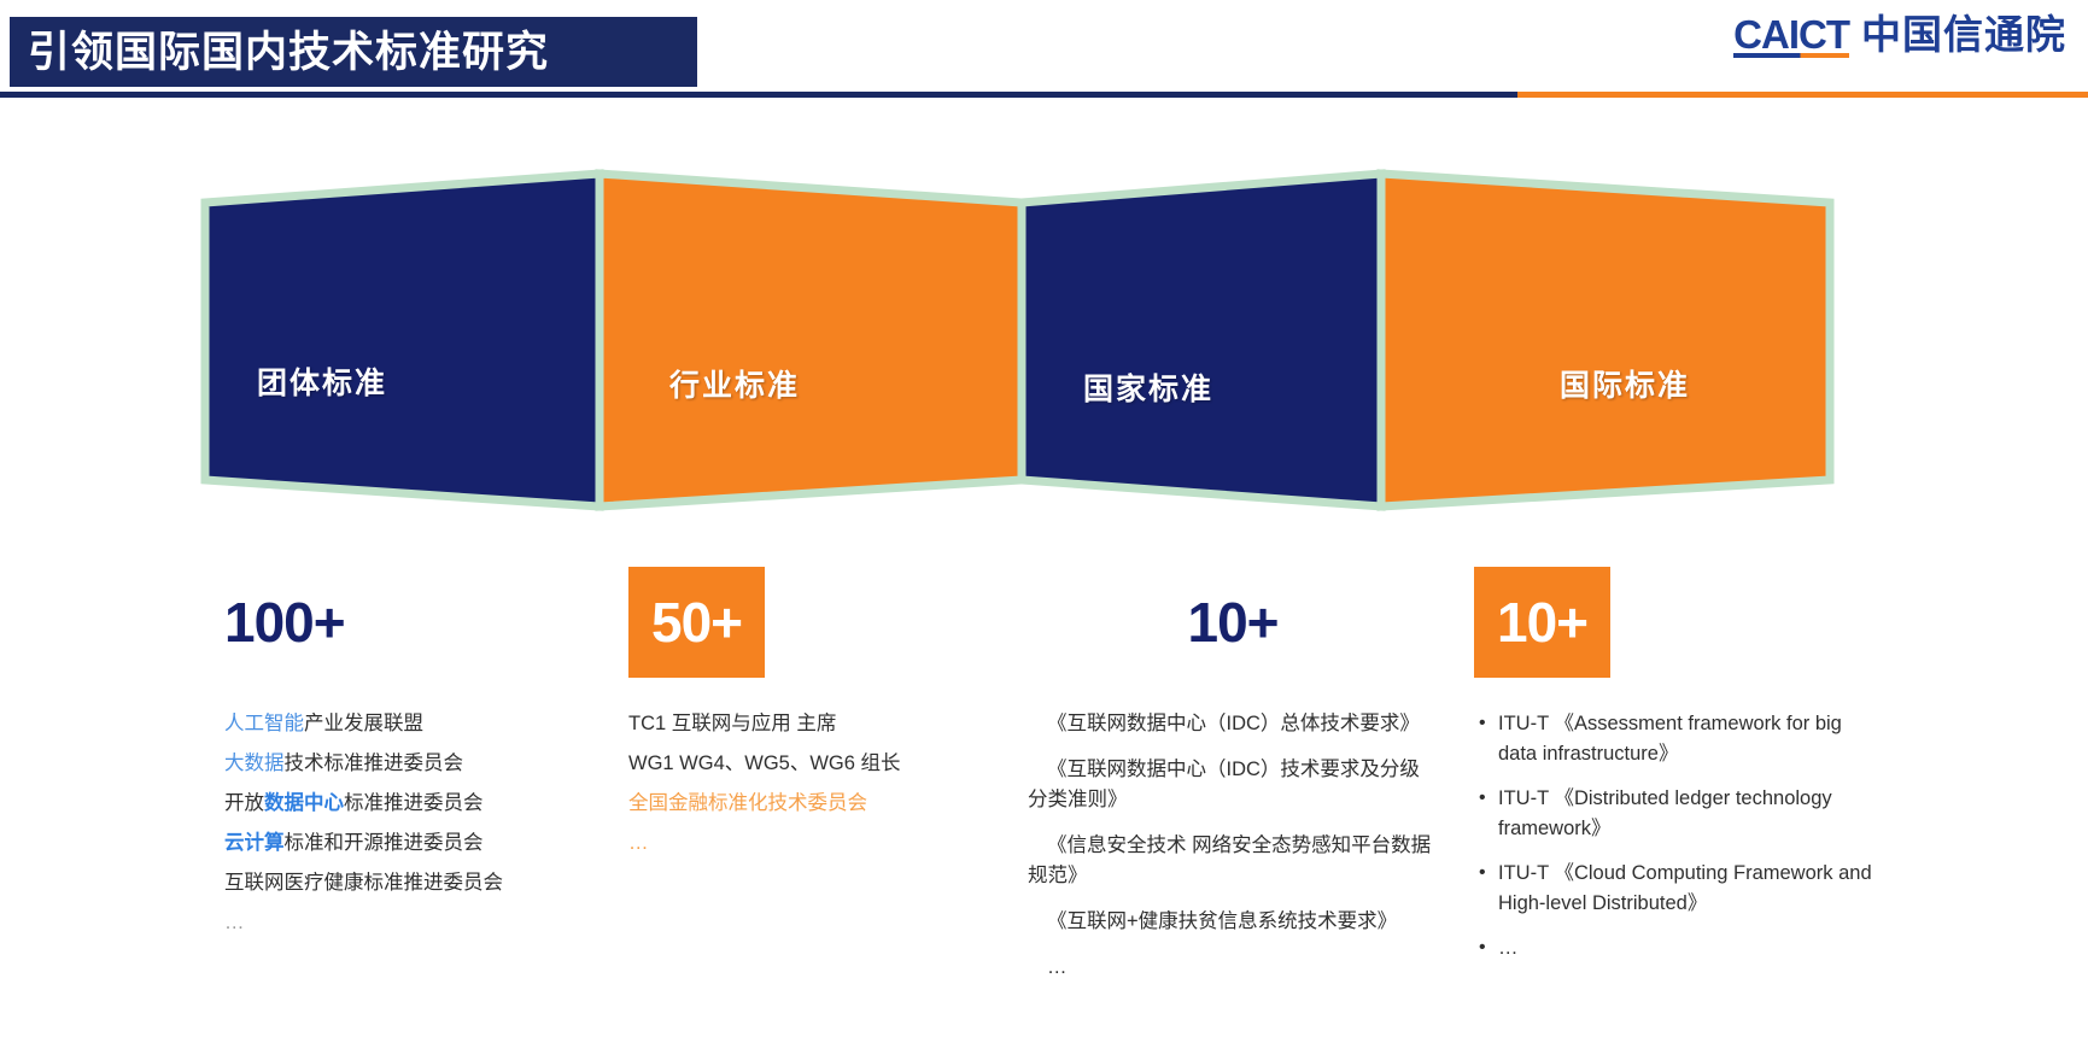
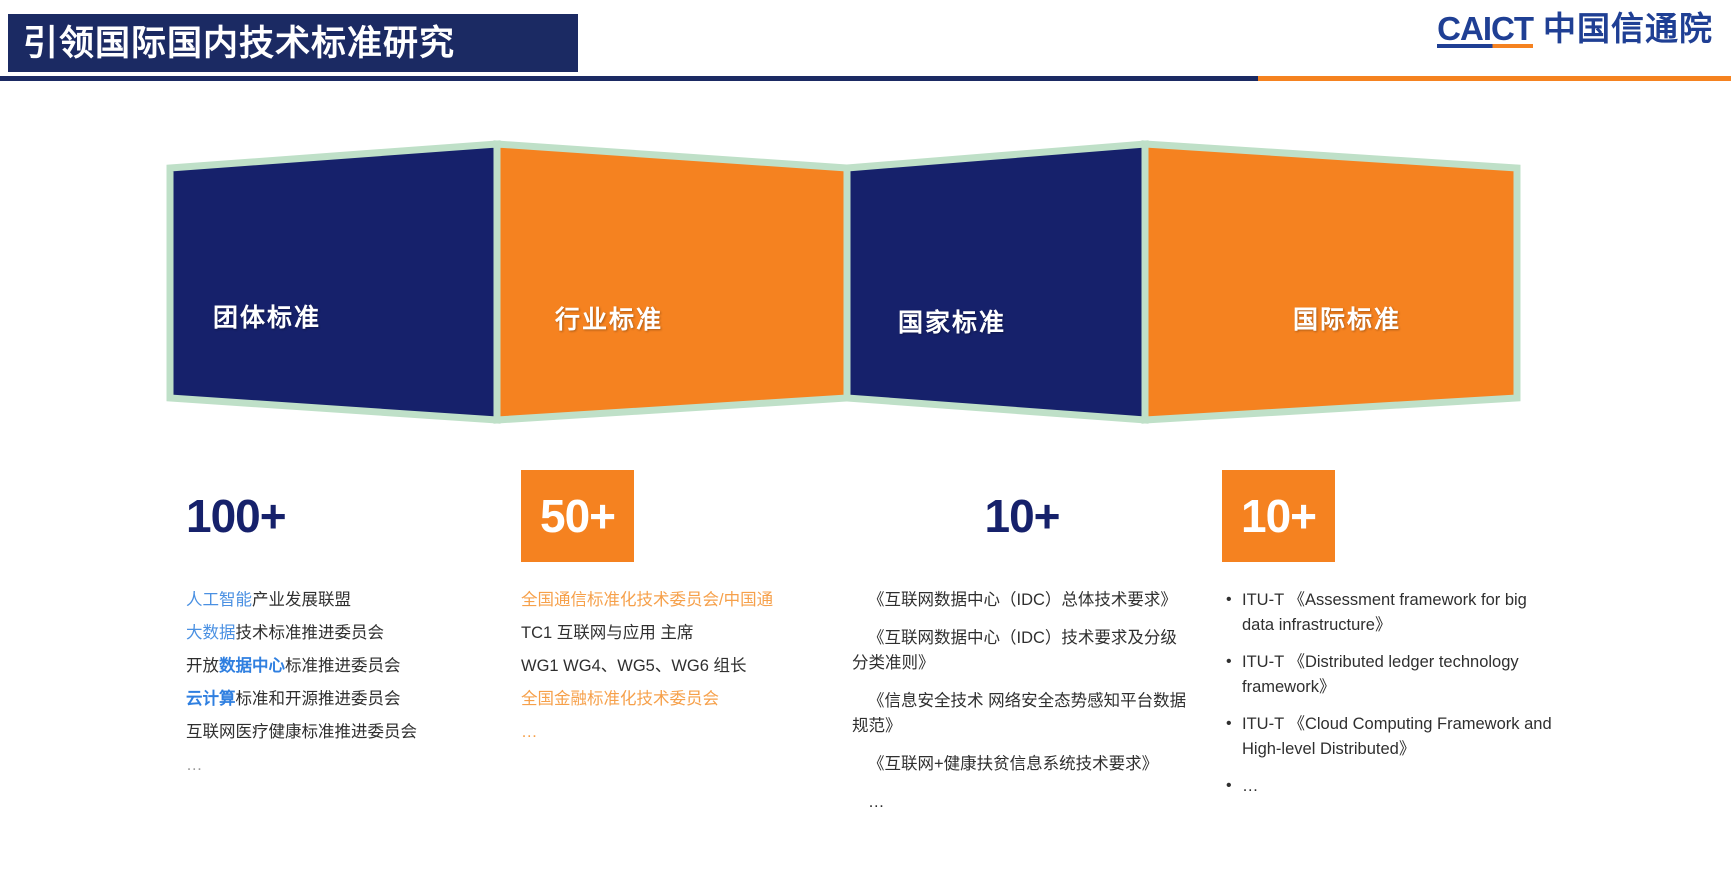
  引领国际国内技术标准研究
  CAICT
  中国信通院
  团体标准
  行业标准
  国家标准
  国际标准
  100+
  人工智能产业发展联盟
  大数据技术标准推进委员会
  开放数据中心标准推进委员会
  云计算标准和开源推进委员会
  互联网医疗健康标准推进委员会
  …
  50+
+ 全国通信标准化技术委员会/中国通
  TC1 互联网与应用 主席
  WG1 WG4、WG5、WG6 组长
  全国金融标准化技术委员会
  …
  10+
  《互联网数据中心（IDC）总体技术要求》
  《互联网数据中心（IDC）技术要求及分级分类准则》
  《信息安全技术 网络安全态势感知平台数据规范》
  《互联网+健康扶贫信息系统技术要求》
  …
  10+
  ITU-T 《Assessment framework for big data infrastructure》
  ITU-T 《Distributed ledger technology framework》
  ITU-T 《Cloud Computing Framework and High-level Distributed》
  …
